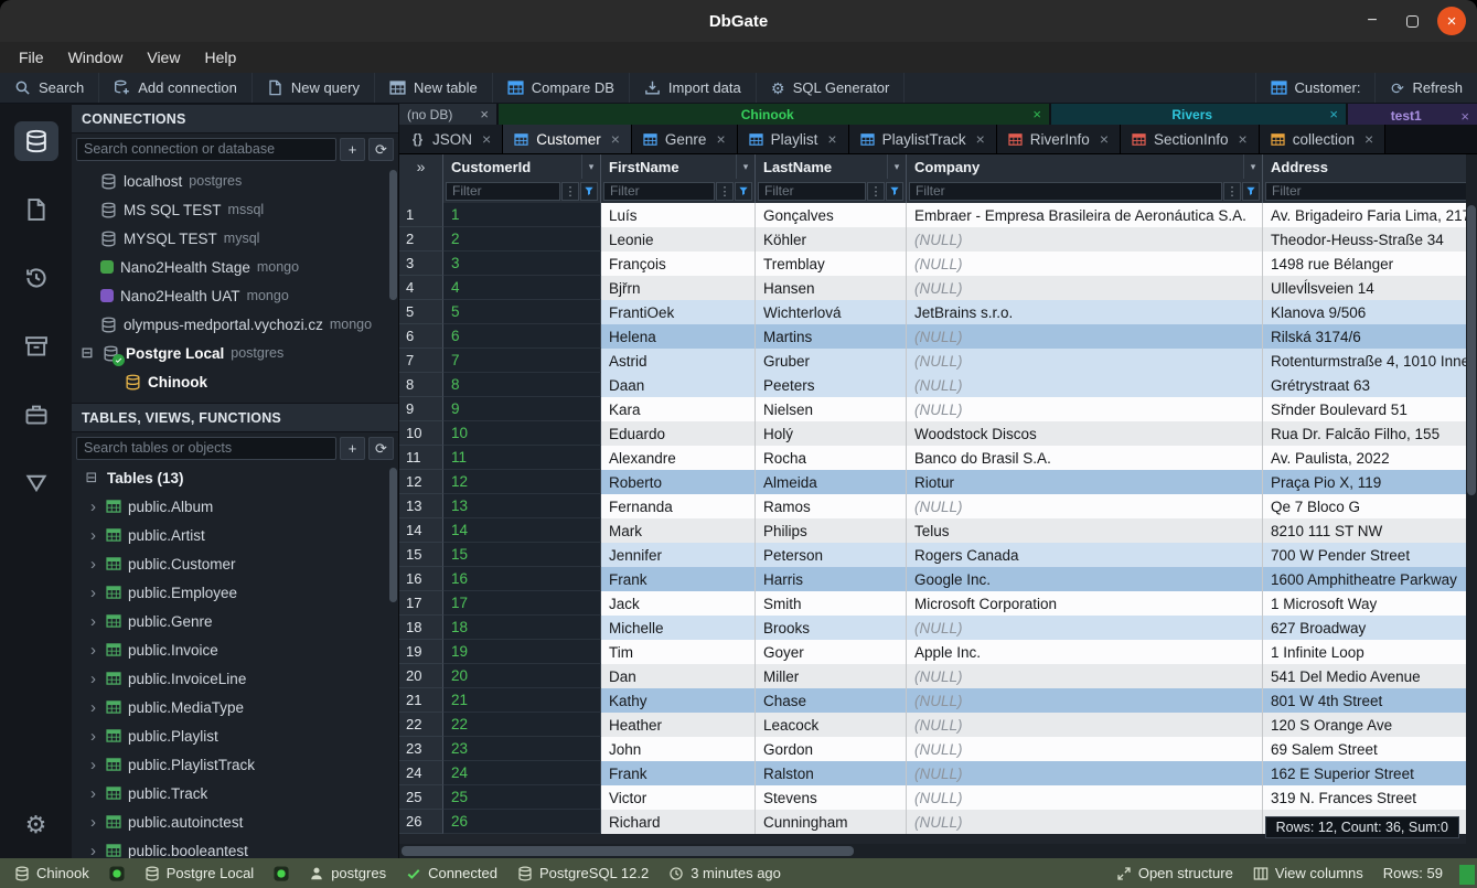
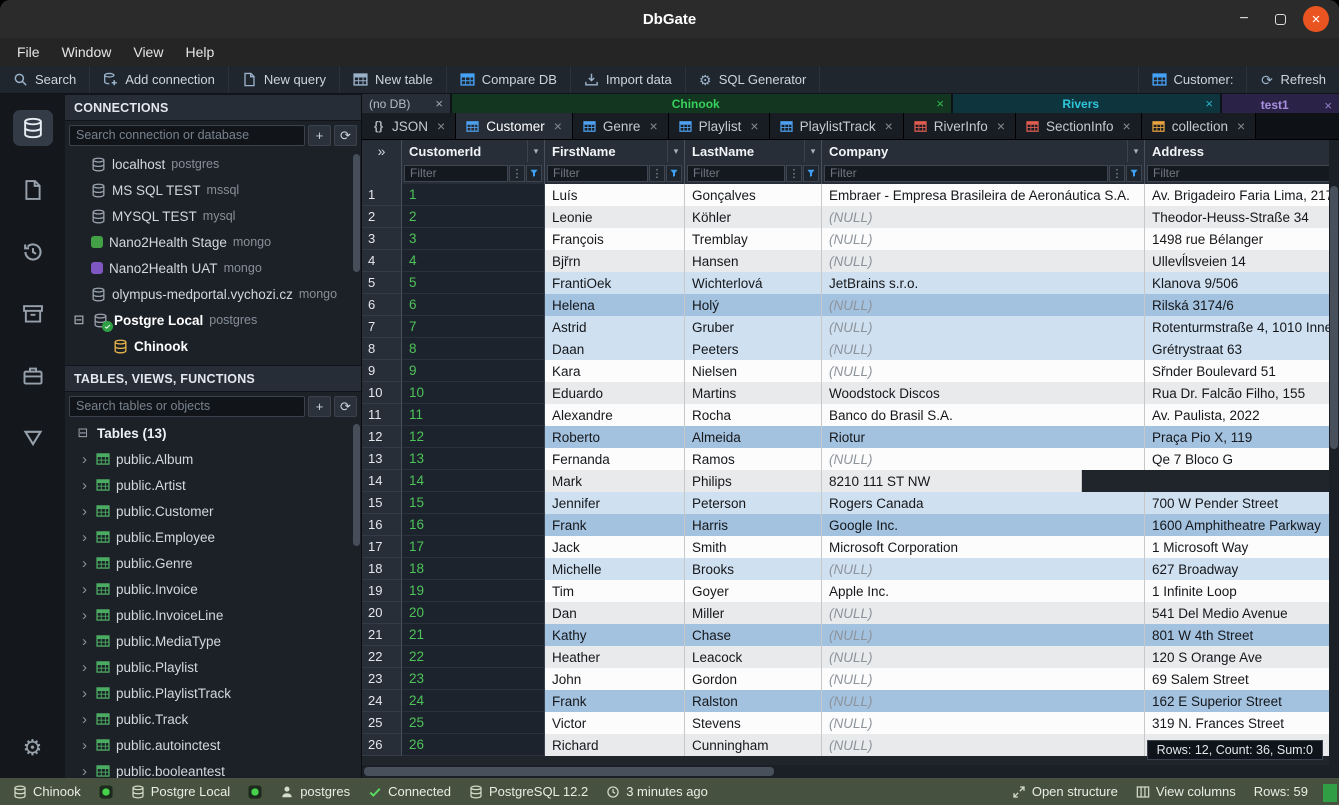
  DbGate
  −
  ×
  File
  Window
  View
  Help
  Search
  Add connection
  New query
  New table
  Compare DB
  Import data
  ⚙
  SQL Generator
  Customer:
  ⟳
  Refresh
  ⚙
  CONNECTIONS
  Search connection or database
  +
  ⟳
  localhost
  postgres
  MS SQL TEST
  mssql
  MYSQL TEST
  mysql
  Nano2Health Stage
  mongo
  Nano2Health UAT
  mongo
  olympus-medportal.vychozi.cz
  mongo
  ⊟
  Postgre Local
  postgres
  Chinook
  TABLES, VIEWS, FUNCTIONS
  Search tables or objects
  +
  ⟳
  ⊟
  Tables (13)
  ›
  public.Album
  ›
  public.Artist
  ›
  public.Customer
  ›
  public.Employee
  ›
  public.Genre
  ›
  public.Invoice
  ›
  public.InvoiceLine
  ›
  public.MediaType
  ›
  public.Playlist
  ›
  public.PlaylistTrack
  ›
  public.Track
  ›
  public.autoinctest
  ›
  public.booleantest
  (no DB)
  ×
  Chinook
  ×
  Rivers
  ×
  test1
  ×
  {}
  JSON
  ×
  Customer
  ×
  Genre
  ×
  Playlist
  ×
  PlaylistTrack
  ×
  RiverInfo
  ×
  SectionInfo
  ×
  collection
  ×
  »
  CustomerId
  ▾
  FirstName
  ▾
  LastName
  ▾
  Company
  ▾
  Address
  Filter
  ⋮
  Filter
  ⋮
  Filter
  ⋮
  Filter
  ⋮
  Filter
  1
  1
  Luís
  Gonçalves
  Embraer - Empresa Brasileira de Aeronáutica S.A.
  Av. Brigadeiro Faria Lima, 21
  2
  2
  Leonie
  Köhler
  (NULL)
  Theodor-Heuss-Straße 34
  3
  3
  François
  Tremblay
  (NULL)
  1498 rue Bélanger
  4
  4
  Bjřrn
  Hansen
  (NULL)
  Ullevĺlsveien 14
  5
  5
  FrantiОek
  Wichterlová
  JetBrains s.r.o.
  Klanova 9/506
  6
  6
  Helena
- Martins
+ Holý
  (NULL)
  Rilská 3174/6
  7
  7
  Astrid
  Gruber
  (NULL)
  Rotenturmstraße 4, 1010 Inn
  8
  8
  Daan
  Peeters
  (NULL)
  Grétrystraat 63
  9
  9
  Kara
  Nielsen
  (NULL)
  Sřnder Boulevard 51
  10
  10
  Eduardo
- Holý
+ Martins
  Woodstock Discos
  Rua Dr. Falcão Filho, 155
  11
  11
  Alexandre
  Rocha
  Banco do Brasil S.A.
  Av. Paulista, 2022
  12
  12
  Roberto
  Almeida
  Riotur
  Praça Pio X, 119
  13
  13
  Fernanda
  Ramos
  (NULL)
  Qe 7 Bloco G
  14
  14
  Mark
  Philips
- Telus
  8210 111 ST NW
  15
  15
  Jennifer
  Peterson
  Rogers Canada
  700 W Pender Street
  16
  16
  Frank
  Harris
  Google Inc.
  1600 Amphitheatre Parkway
  17
  17
  Jack
  Smith
  Microsoft Corporation
  1 Microsoft Way
  18
  18
  Michelle
  Brooks
  (NULL)
  627 Broadway
  19
  19
  Tim
  Goyer
  Apple Inc.
  1 Infinite Loop
  20
  20
  Dan
  Miller
  (NULL)
  541 Del Medio Avenue
  21
  21
  Kathy
  Chase
  (NULL)
  801 W 4th Street
  22
  22
  Heather
  Leacock
  (NULL)
  120 S Orange Ave
  23
  23
  John
  Gordon
  (NULL)
  69 Salem Street
  24
  24
  Frank
  Ralston
  (NULL)
  162 E Superior Street
  25
  25
  Victor
  Stevens
  (NULL)
  319 N. Frances Street
  26
  26
  Richard
  Cunningham
  (NULL)
  Rows: 12, Count: 36, Sum:0
  Chinook
  Postgre Local
  postgres
  Connected
  PostgreSQL 12.2
  3 minutes ago
  Open structure
  View columns
  Rows: 59
